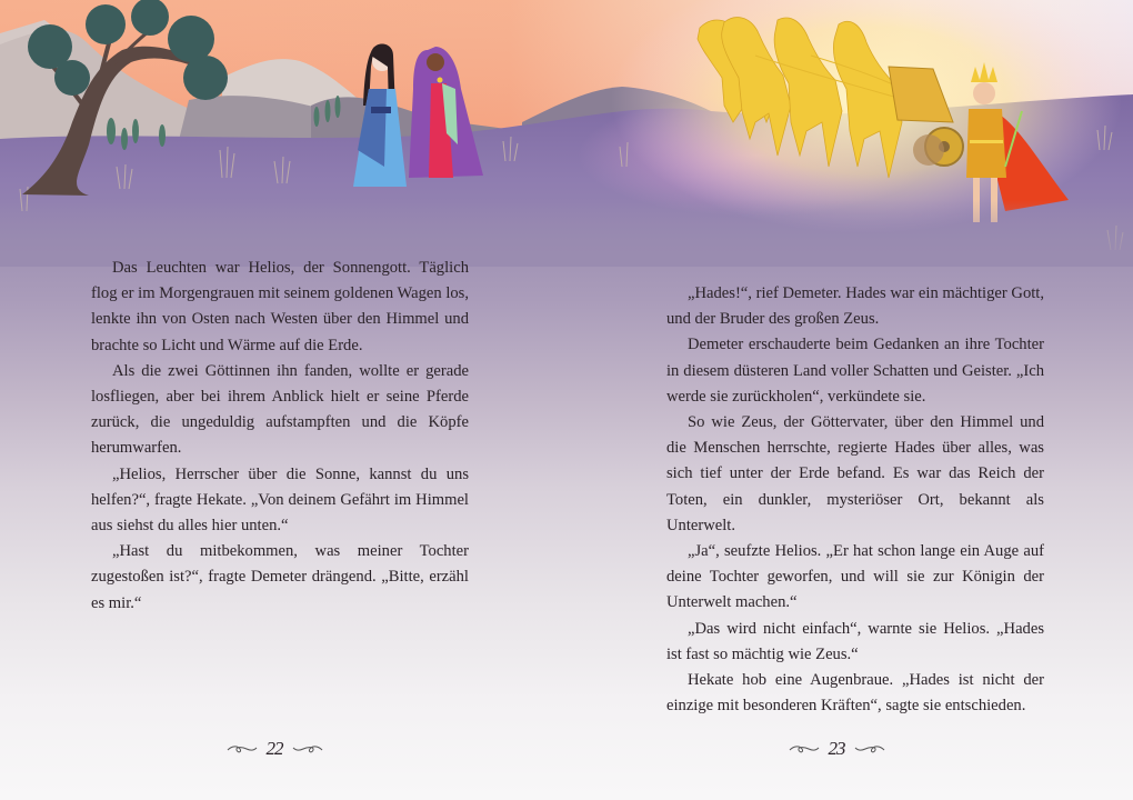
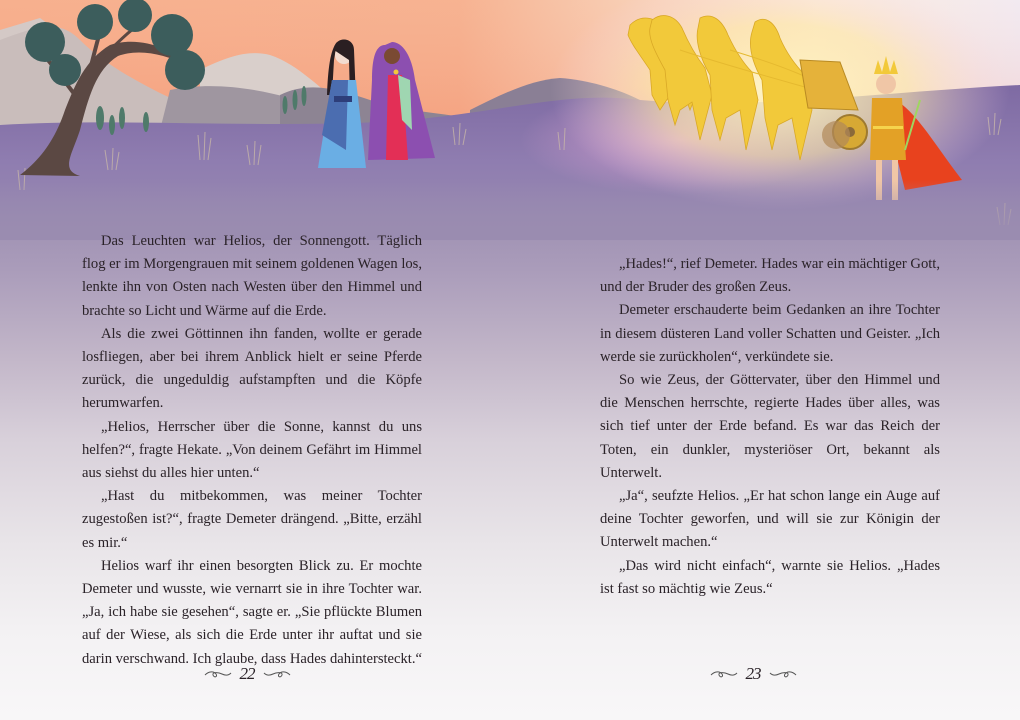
  Das Leuchten war Helios, der Sonnengott. Täglich flog er im Morgengrauen mit seinem goldenen Wagen los, lenkte ihn von Osten nach Westen über den Himmel und brachte so Licht und Wärme auf die Erde.
  Als die zwei Göttinnen ihn fanden, wollte er gerade los­fliegen, aber bei ihrem Anblick hielt er seine Pferde zurück, die ungeduldig aufstampften und die Köpfe herumwarfen.
  „Helios, Herrscher über die Sonne, kannst du uns helfen?“, fragte Hekate. „Von deinem Gefährt im Himmel aus siehst du alles hier unten.“
  „Hast du mitbekommen, was meiner Tochter zugestoßen ist?“, fragte Demeter drängend. „Bitte, erzähl es mir.“
+ Helios warf ihr einen besorgten Blick zu. Er mochte Demeter und wusste, wie vernarrt sie in ihre Tochter war. „Ja, ich habe sie gesehen“, sagte er. „Sie pflückte Blumen auf der Wiese, als sich die Erde unter ihr auftat und sie darin ver­schwand. Ich glaube, dass Hades dahintersteckt.“
  22
  „Hades!“, rief Demeter. Hades war ein mächtiger Gott, und der Bruder des großen Zeus.
  Demeter erschauderte beim Gedanken an ihre Tochter in diesem düsteren Land voller Schatten und Geister. „Ich werde sie zurückholen“, verkündete sie.
  So wie Zeus, der Göttervater, über den Himmel und die Menschen herrschte, regierte Hades über alles, was sich tief unter der Erde befand. Es war das Reich der Toten, ein dunkler, mysteriöser Ort, bekannt als Unterwelt.
  „Ja“, seufzte Helios. „Er hat schon lange ein Auge auf deine Tochter geworfen, und will sie zur Königin der Unterwelt machen.“
  „Das wird nicht einfach“, warnte sie Helios. „Hades ist fast so mächtig wie Zeus.“
- Hekate hob eine Augenbraue. „Hades ist nicht der einzige mit besonderen Kräften“, sagte sie entschieden.
  23
